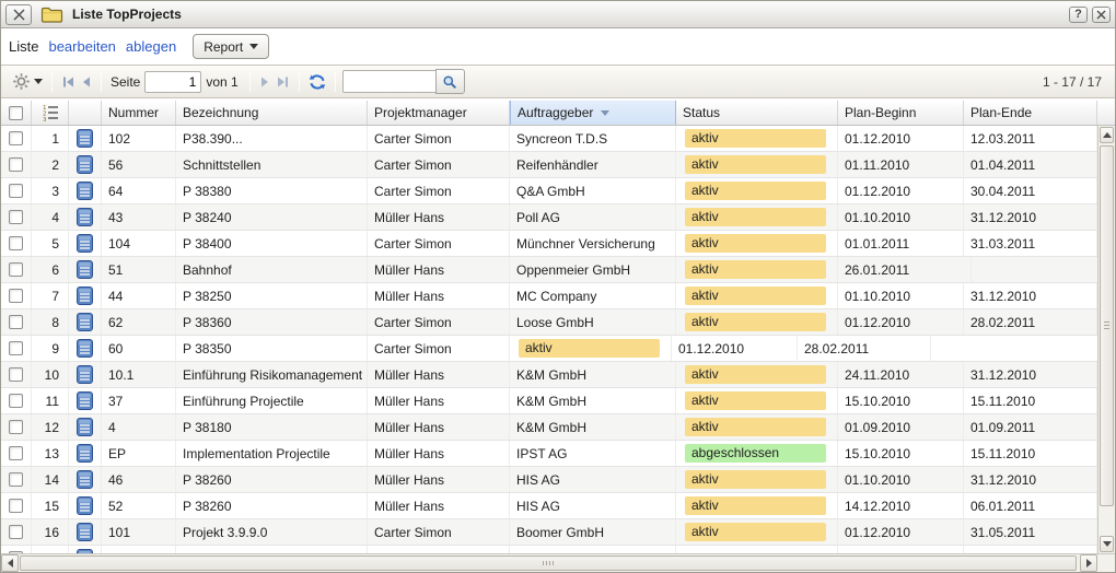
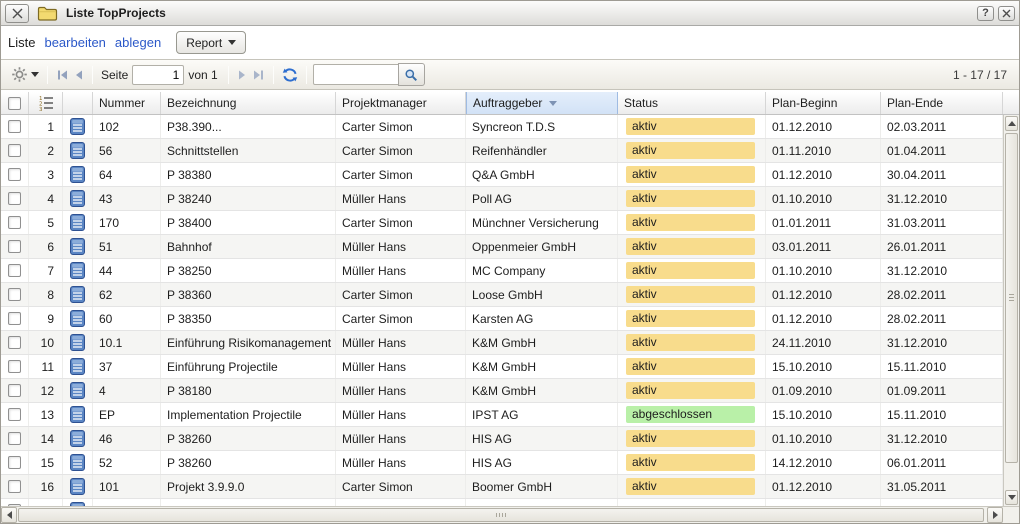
  Liste TopProjects
  ?
  Liste
  bearbeiten
  ablegen
  Report
  Seite
  1
  von 1
  1 - 17 / 17
  Nummer
  Bezeichnung
  Projektmanager
  Auftraggeber
  Status
  Plan-Beginn
  Plan-Ende
  1
  102
  P38.390...
  Carter Simon
  Syncreon T.D.S
  aktiv
  01.12.2010
- 12.03.2011
+ 02.03.2011
  2
  56
  Schnittstellen
  Carter Simon
  Reifenhändler
  aktiv
  01.11.2010
  01.04.2011
  3
  64
  P 38380
  Carter Simon
  Q&A GmbH
  aktiv
  01.12.2010
  30.04.2011
  4
  43
  P 38240
  Müller Hans
  Poll AG
  aktiv
  01.10.2010
  31.12.2010
  5
- 104
+ 170
  P 38400
  Carter Simon
  Münchner Versicherung
  aktiv
  01.01.2011
  31.03.2011
  6
  51
  Bahnhof
  Müller Hans
  Oppenmeier GmbH
  aktiv
+ 03.01.2011
  26.01.2011
  7
  44
  P 38250
  Müller Hans
  MC Company
  aktiv
  01.10.2010
  31.12.2010
  8
  62
  P 38360
  Carter Simon
  Loose GmbH
  aktiv
  01.12.2010
  28.02.2011
  9
  60
  P 38350
  Carter Simon
+ Karsten AG
  aktiv
  01.12.2010
  28.02.2011
  10
  10.1
  Einführung Risikomanagement
  Müller Hans
  K&M GmbH
  aktiv
  24.11.2010
  31.12.2010
  11
  37
  Einführung Projectile
  Müller Hans
  K&M GmbH
  aktiv
  15.10.2010
  15.11.2010
  12
  4
  P 38180
  Müller Hans
  K&M GmbH
  aktiv
  01.09.2010
  01.09.2011
  13
  EP
  Implementation Projectile
  Müller Hans
  IPST AG
  abgeschlossen
  15.10.2010
  15.11.2010
  14
  46
  P 38260
  Müller Hans
  HIS AG
  aktiv
  01.10.2010
  31.12.2010
  15
  52
  P 38260
  Müller Hans
  HIS AG
  aktiv
  14.12.2010
  06.01.2011
  16
  101
  Projekt 3.9.9.0
  Carter Simon
  Boomer GmbH
  aktiv
  01.12.2010
  31.05.2011
